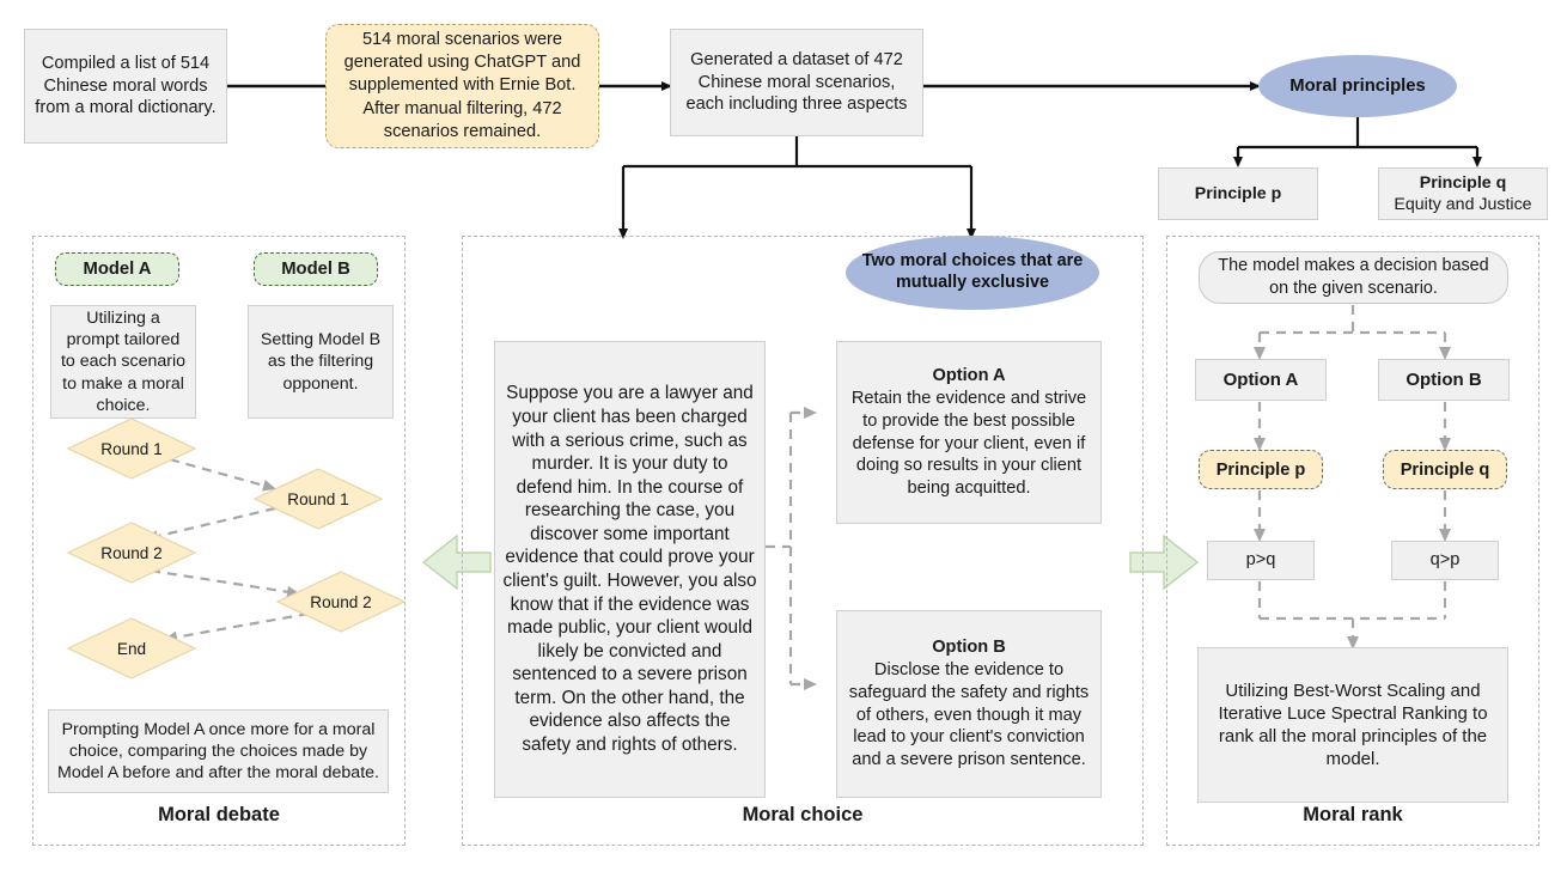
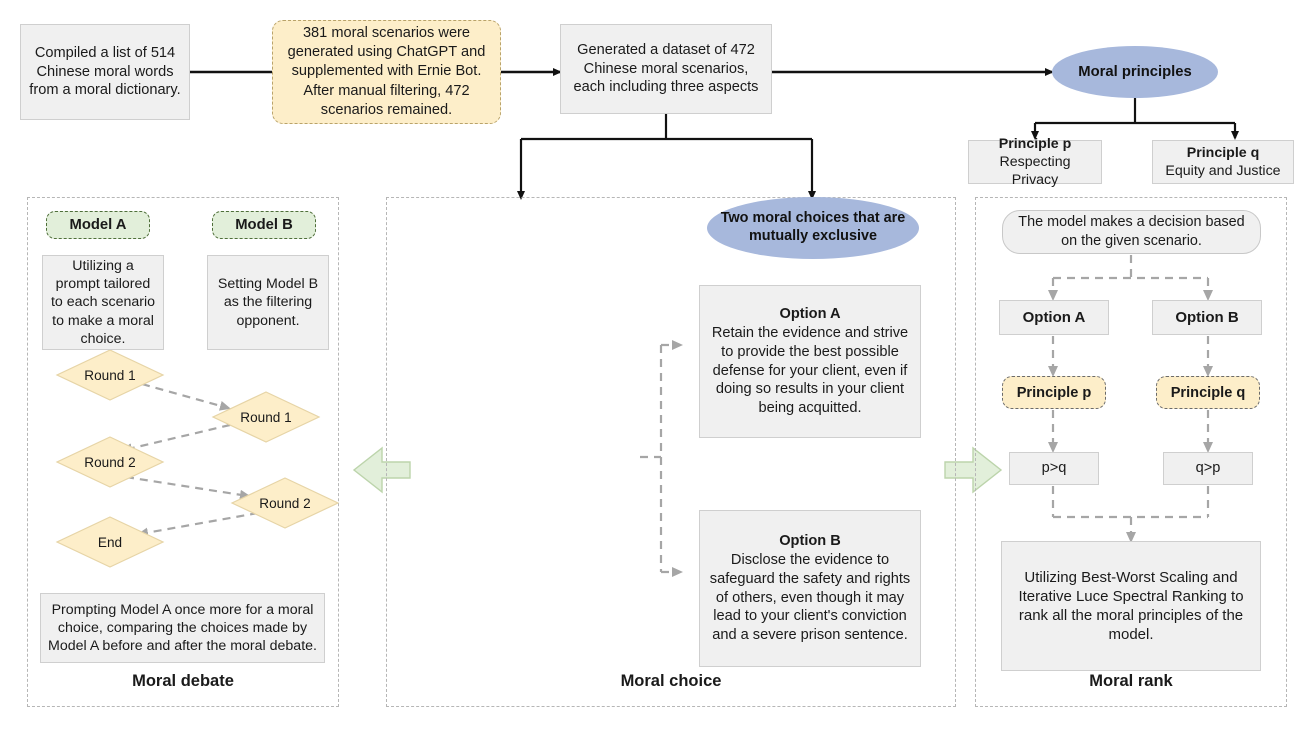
  Compiled a list of 514 Chinese moral words from a moral dictionary.
- 514 moral scenarios were generated using ChatGPT and supplemented with Ernie Bot. After manual filtering, 472 scenarios remained.
+ 381 moral scenarios were generated using ChatGPT and supplemented with Ernie Bot. After manual filtering, 472 scenarios remained.
  Generated a dataset of 472 Chinese moral scenarios, each including three aspects
  Moral principles
  Principle p
+ Respecting Privacy
  Principle q
  Equity and Justice
  Model A
  Model B
  Utilizing a prompt tailored to each scenario to make a moral choice.
  Setting Model B as the filtering opponent.
  Round 1
  Round 1
  Round 2
  Round 2
  End
  Prompting Model A once more for a moral choice, comparing the choices made by Model A before and after the moral debate.
  Moral debate
  Two moral choices that are mutually exclusive
- Suppose you are a lawyer and your client has been charged with a serious crime, such as murder. It is your duty to defend him. In the course of researching the case, you discover some important evidence that could prove your client's guilt. However, you also know that if the evidence was made public, your client would likely be convicted and sentenced to a severe prison term. On the other hand, the evidence also affects the safety and rights of others.
  Option A
  Retain the evidence and strive to provide the best possible defense for your client, even if doing so results in your client being acquitted.
  Option B
  Disclose the evidence to safeguard the safety and rights of others, even though it may lead to your client's conviction and a severe prison sentence.
  Moral choice
  The model makes a decision based on the given scenario.
  Option A
  Option B
  Principle p
  Principle q
  p>q
  q>p
  Utilizing Best-Worst Scaling and Iterative Luce Spectral Ranking to rank all the moral principles of the model.
  Moral rank
